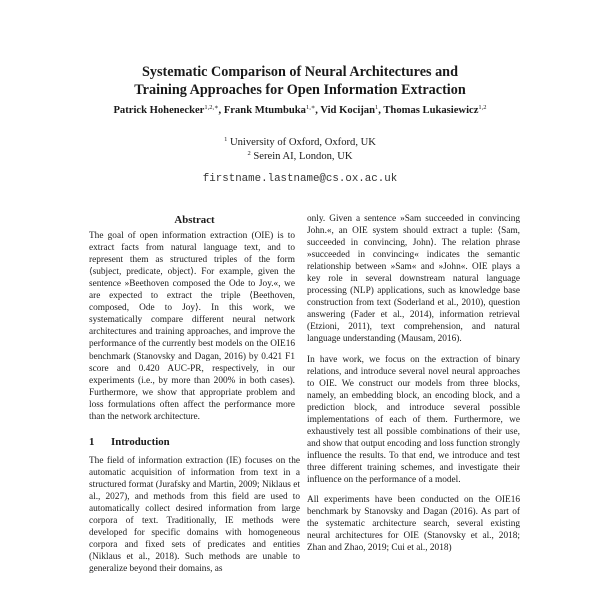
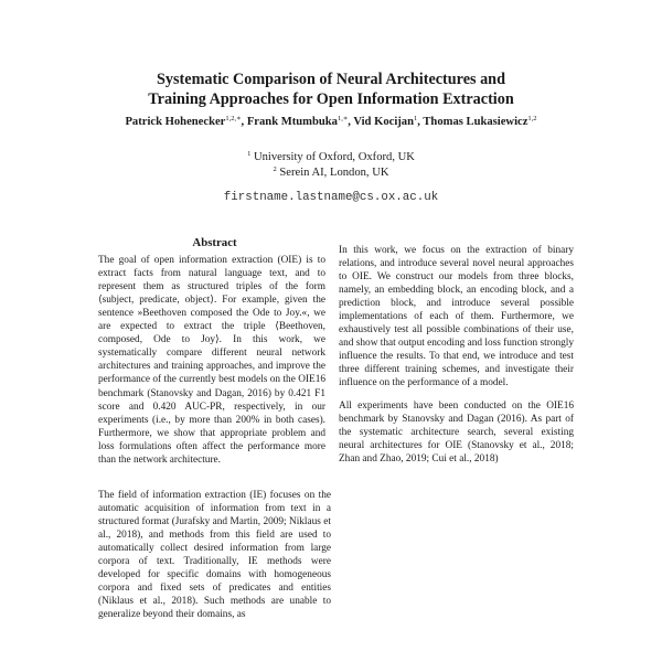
  Systematic Comparison of Neural Architectures and
  Training Approaches for Open Information Extraction
  Patrick Hohenecker , Frank Mtumbuka , Vid Kocijan , Thomas Lukasiewicz
  University of Oxford, Oxford, UK
  Serein AI, London, UK
  firstname.lastname@cs.ox.ac.uk
  Abstract
  The goal of open information extraction (OIE) is to extract facts from natural language text, and to represent them as structured triples of the form ⟨subject, predicate, object⟩. For example, given the sentence »Beethoven composed the Ode to Joy.«, we are expected to extract the triple ⟨Beethoven, composed, Ode to Joy⟩. In this work, we systematically compare different neural network architectures and training approaches, and improve the performance of the currently best models on the OIE16 benchmark (Stanovsky and Dagan, 2016) by 0.421 F1 score and 0.420 AUC-PR, respectively, in our experiments (i.e., by more than 200% in both cases). Furthermore, we show that appropriate problem and loss formulations often affect the performance more than the network architecture.
- 1 Introduction
- The field of information extraction (IE) focuses on the automatic acquisition of information from text in a structured format (Jurafsky and Martin, 2009; Niklaus et al., 2027), and methods from this field are used to automatically collect desired information from large corpora of text. Traditionally, IE methods were developed for specific domains with homogeneous corpora and fixed sets of predicates and entities (Niklaus et al., 2018). Such methods are unable to generalize beyond their domains, as
+ The field of information extraction (IE) focuses on the automatic acquisition of information from text in a structured format (Jurafsky and Martin, 2009; Niklaus et al., 2018), and methods from this field are used to automatically collect desired information from large corpora of text. Traditionally, IE methods were developed for specific domains with homogeneous corpora and fixed sets of predicates and entities (Niklaus et al., 2018). Such methods are unable to generalize beyond their domains, as
- only. Given a sentence »Sam succeeded in convincing John.«, an OIE system should extract a tuple: ⟨Sam, succeeded in convincing, John⟩. The relation phrase »succeeded in convincing« indicates the semantic relationship between »Sam« and »John«. OIE plays a key role in several downstream natural language processing (NLP) applications, such as knowledge base construction from text (Soderland et al., 2010), question answering (Fader et al., 2014), information retrieval (Etzioni, 2011), text comprehension, and natural language understanding (Mausam, 2016).
- In have work, we focus on the extraction of binary relations, and introduce several novel neural approaches to OIE. We construct our models from three blocks, namely, an embedding block, an encoding block, and a prediction block, and introduce several possible implementations of each of them. Furthermore, we exhaustively test all possible combinations of their use, and show that output encoding and loss function strongly influence the results. To that end, we introduce and test three different training schemes, and investigate their influence on the performance of a model.
+ In this work, we focus on the extraction of binary relations, and introduce several novel neural approaches to OIE. We construct our models from three blocks, namely, an embedding block, an encoding block, and a prediction block, and introduce several possible implementations of each of them. Furthermore, we exhaustively test all possible combinations of their use, and show that output encoding and loss function strongly influence the results. To that end, we introduce and test three different training schemes, and investigate their influence on the performance of a model.
  All experiments have been conducted on the OIE16 benchmark by Stanovsky and Dagan (2016). As part of the systematic architecture search, several existing neural architectures for OIE (Stanovsky et al., 2018; Zhan and Zhao, 2019; Cui et al., 2018)
